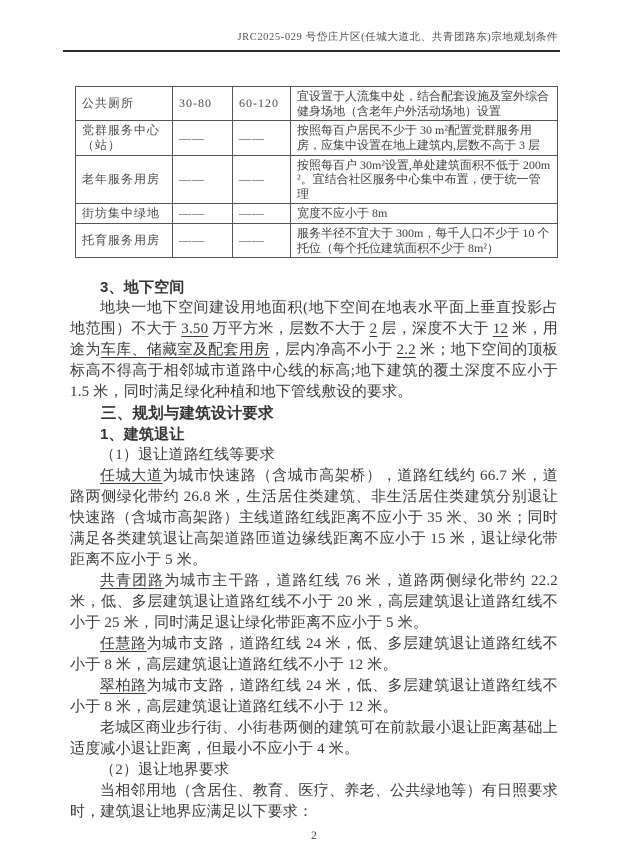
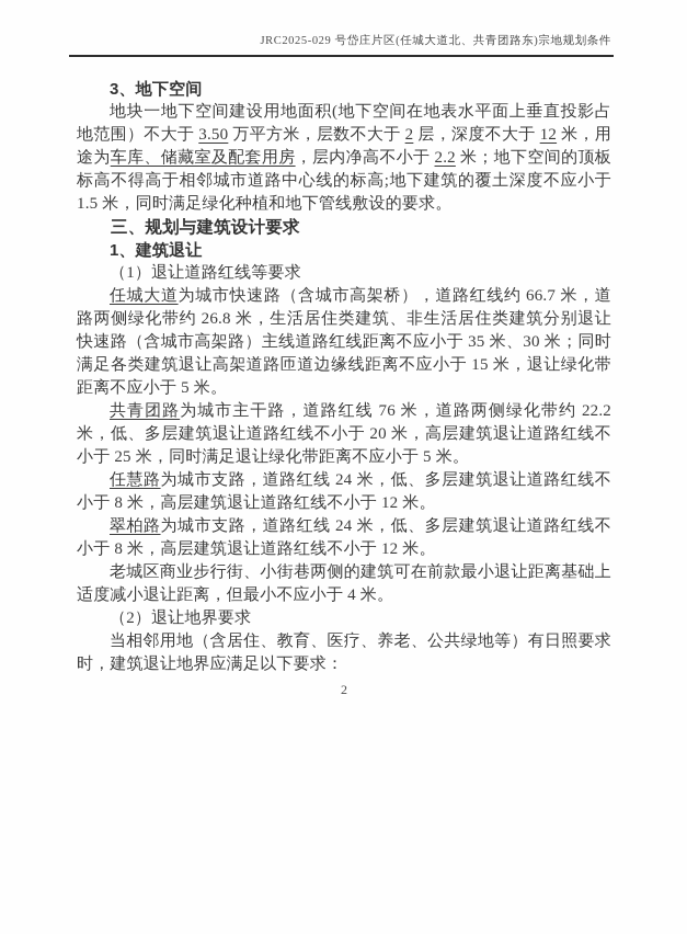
  JRC2025-029 号岱庄片区(任城大道北、共青团路东)宗地规划条件
- 公共厕所	30-80	60-120	宜设置于人流集中处，结合配套设施及室外综合健身场地（含老年户外活动场地）设置
- 党群服务中心（站）	——	——	按照每百户居民不少于 30 m²配置党群服务用房，应集中设置在地上建筑内,层数不高于 3 层
- 老年服务用房	——	——	按照每百户 30m²设置,单处建筑面积不低于 200m²。宜结合社区服务中心集中布置，便于统一管理
- 街坊集中绿地	——	——	宽度不应小于 8m
- 托育服务用房	——	——	服务半径不宜大于 300m，每千人口不少于 10 个托位（每个托位建筑面积不少于 8m²）
  3、地下空间
  地块一地下空间建设用地面积(地下空间在地表水平面上垂直投影占地范围）不大于 3.50 万平方米，层数不大于 2 层，深度不大于 12 米，用途为车库、储藏室及配套用房，层内净高不小于 2.2 米；地下空间的顶板标高不得高于相邻城市道路中心线的标高;地下建筑的覆土深度不应小于 1.5 米，同时满足绿化种植和地下管线敷设的要求。
  三、规划与建筑设计要求
  1、建筑退让
  （1）退让道路红线等要求
  任城大道为城市快速路（含城市高架桥），道路红线约 66.7 米，道路两侧绿化带约 26.8 米，生活居住类建筑、非生活居住类建筑分别退让快速路（含城市高架路）主线道路红线距离不应小于 35 米、30 米；同时满足各类建筑退让高架道路匝道边缘线距离不应小于 15 米，退让绿化带距离不应小于 5 米。
  共青团路为城市主干路，道路红线 76 米，道路两侧绿化带约 22.2 米，低、多层建筑退让道路红线不小于 20 米，高层建筑退让道路红线不小于 25 米，同时满足退让绿化带距离不应小于 5 米。
  任慧路为城市支路，道路红线 24 米，低、多层建筑退让道路红线不小于 8 米，高层建筑退让道路红线不小于 12 米。
  翠柏路为城市支路，道路红线 24 米，低、多层建筑退让道路红线不小于 8 米，高层建筑退让道路红线不小于 12 米。
  老城区商业步行街、小街巷两侧的建筑可在前款最小退让距离基础上适度减小退让距离，但最小不应小于 4 米。
  （2）退让地界要求
  当相邻用地（含居住、教育、医疗、养老、公共绿地等）有日照要求时，建筑退让地界应满足以下要求：
  2
